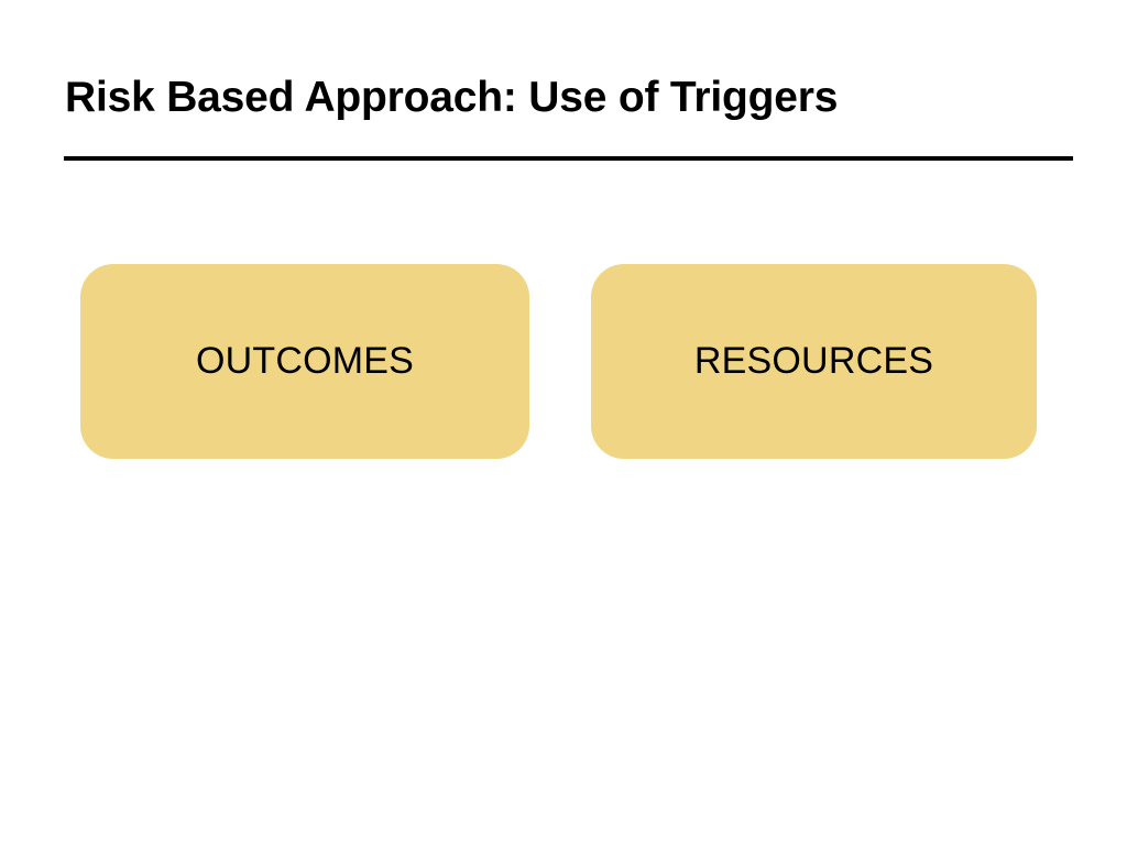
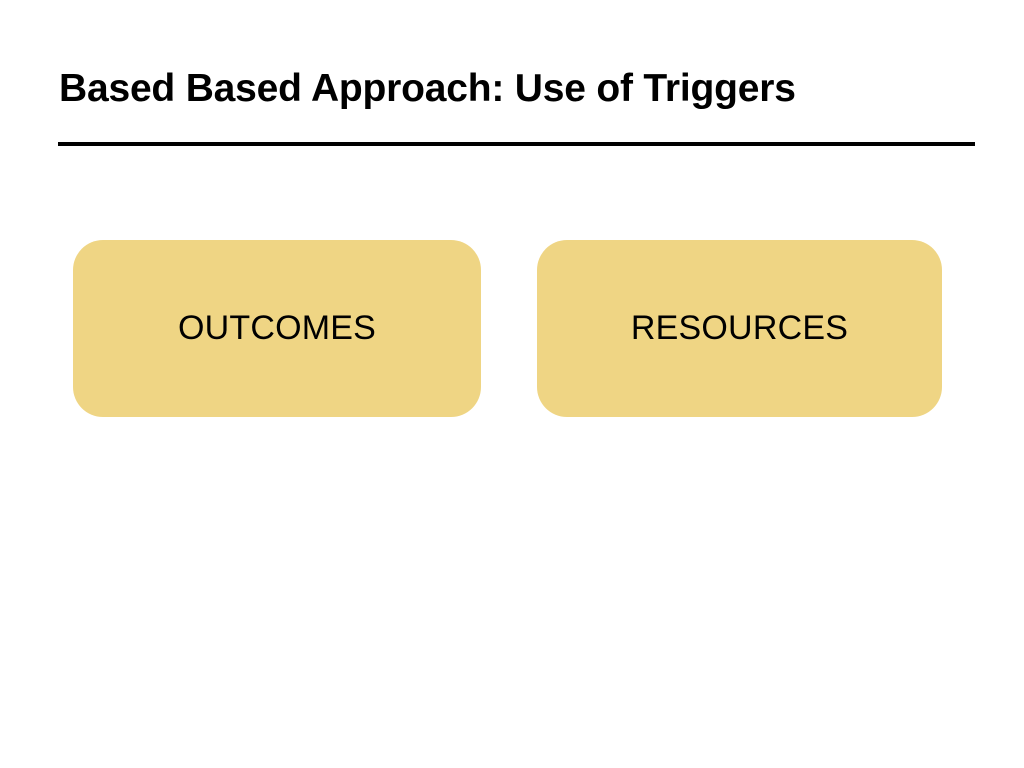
- Risk Based Approach: Use of Triggers
+ Based Based Approach: Use of Triggers
  OUTCOMES
  RESOURCES
